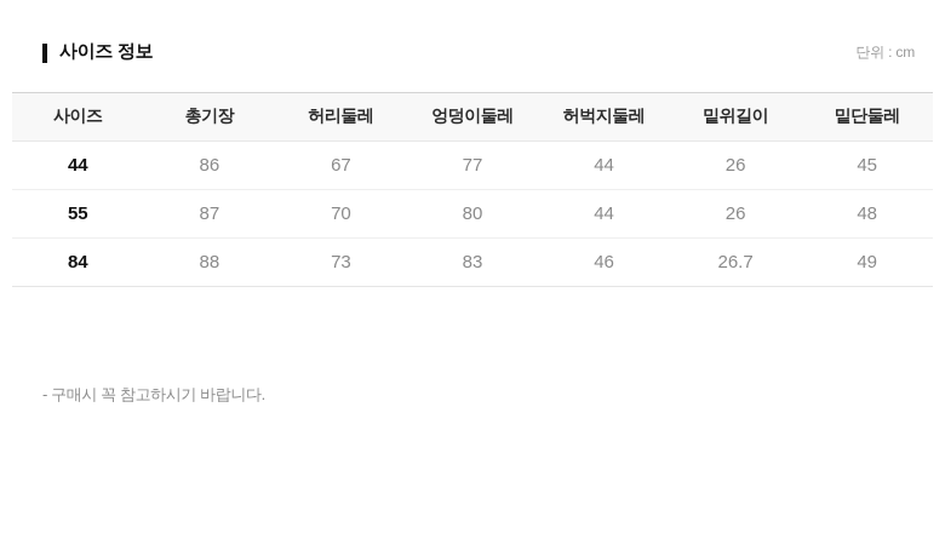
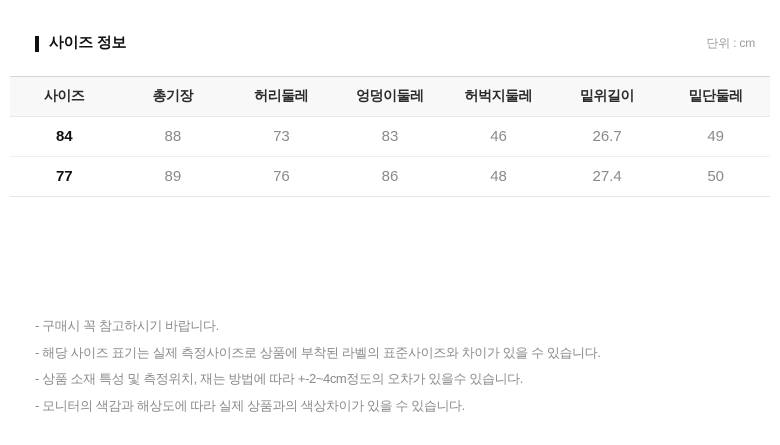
  사이즈 정보
  단위 : cm
  사이즈	총기장	허리둘레	엉덩이둘레	허벅지둘레	밑위길이	밑단둘레
- 44	86	67	77	44	26	45
- 55	87	70	80	44	26	48
  84	88	73	83	46	26.7	49
+ 77	89	76	86	48	27.4	50
  - 구매시 꼭 참고하시기 바랍니다.
+ - 해당 사이즈 표기는 실제 측정사이즈로 상품에 부착된 라벨의 표준사이즈와 차이가 있을 수 있습니다.
+ - 상품 소재 특성 및 측정위치, 재는 방법에 따라 +-2~4cm정도의 오차가 있을수 있습니다.
+ - 모니터의 색감과 해상도에 따라 실제 상품과의 색상차이가 있을 수 있습니다.
